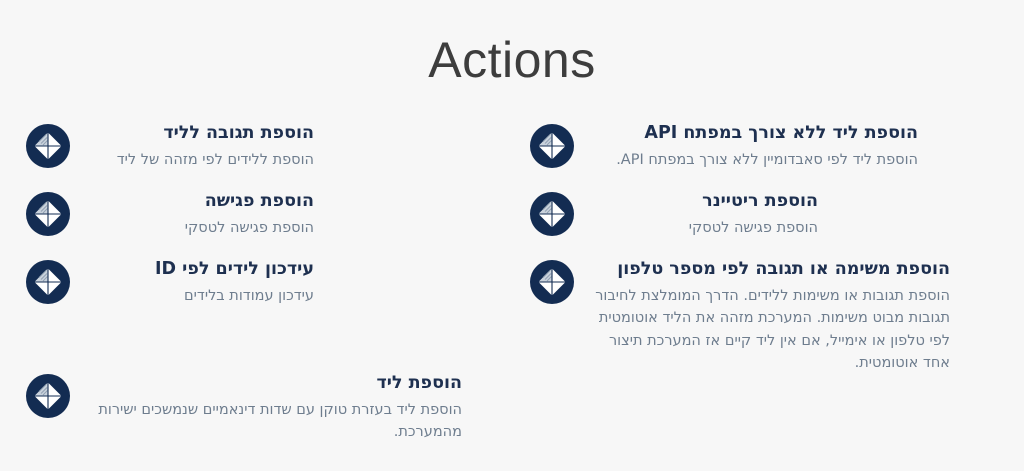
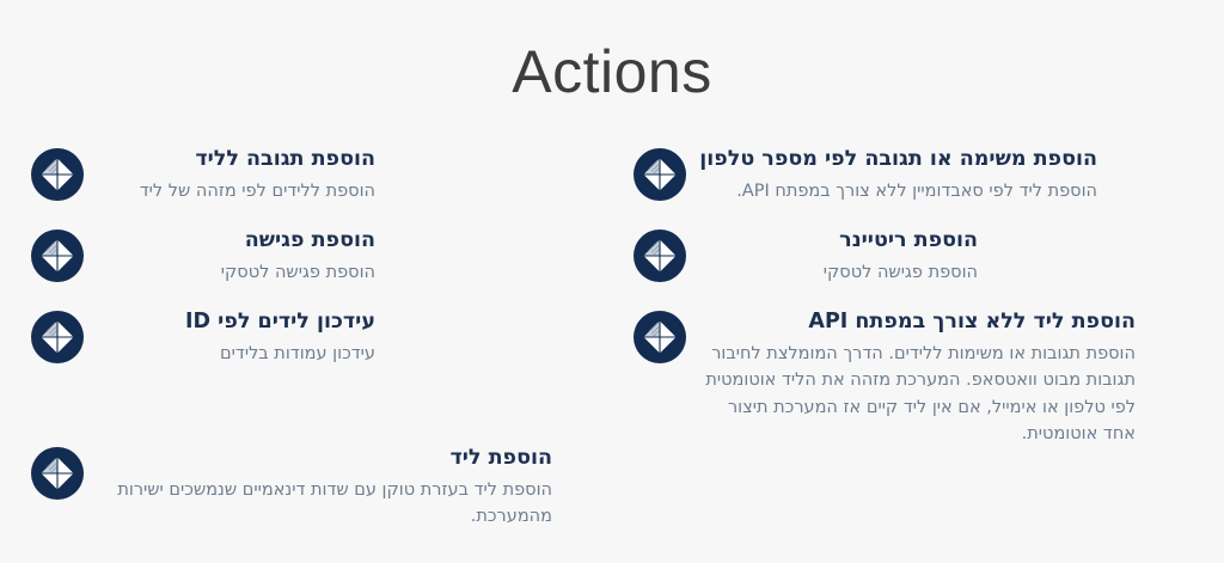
  Actions
  הוספת תגובה לליד
  הוספת ללידים לפי מזהה של ליד
  הוספת פגישה
  הוספת פגישה לטסקי
  עידכון לידים לפי ID
  עידכון עמודות בלידים
  הוספת ליד
  הוספת ליד בעזרת טוקן עם שדות דינאמיים שנמשכים ישירות מהמערכת.
- הוספת ליד ללא צורך במפתח API
+ הוספת משימה או תגובה לפי מספר טלפון
  הוספת ליד לפי סאבדומיין ללא צורך במפתח API.
  הוספת ריטיינר
  הוספת פגישה לטסקי
- הוספת משימה או תגובה לפי מספר טלפון
+ הוספת ליד ללא צורך במפתח API
- הוספת תגובות או משימות ללידים. הדרך המומלצת לחיבור תגובות מבוט משימות. המערכת מזהה את הליד אוטומטית לפי טלפון או אימייל, אם אין ליד קיים אז המערכת תיצור אחד אוטומטית.
+ הוספת תגובות או משימות ללידים. הדרך המומלצת לחיבור תגובות מבוט וואטסאפ. המערכת מזהה את הליד אוטומטית לפי טלפון או אימייל, אם אין ליד קיים אז המערכת תיצור אחד אוטומטית.
